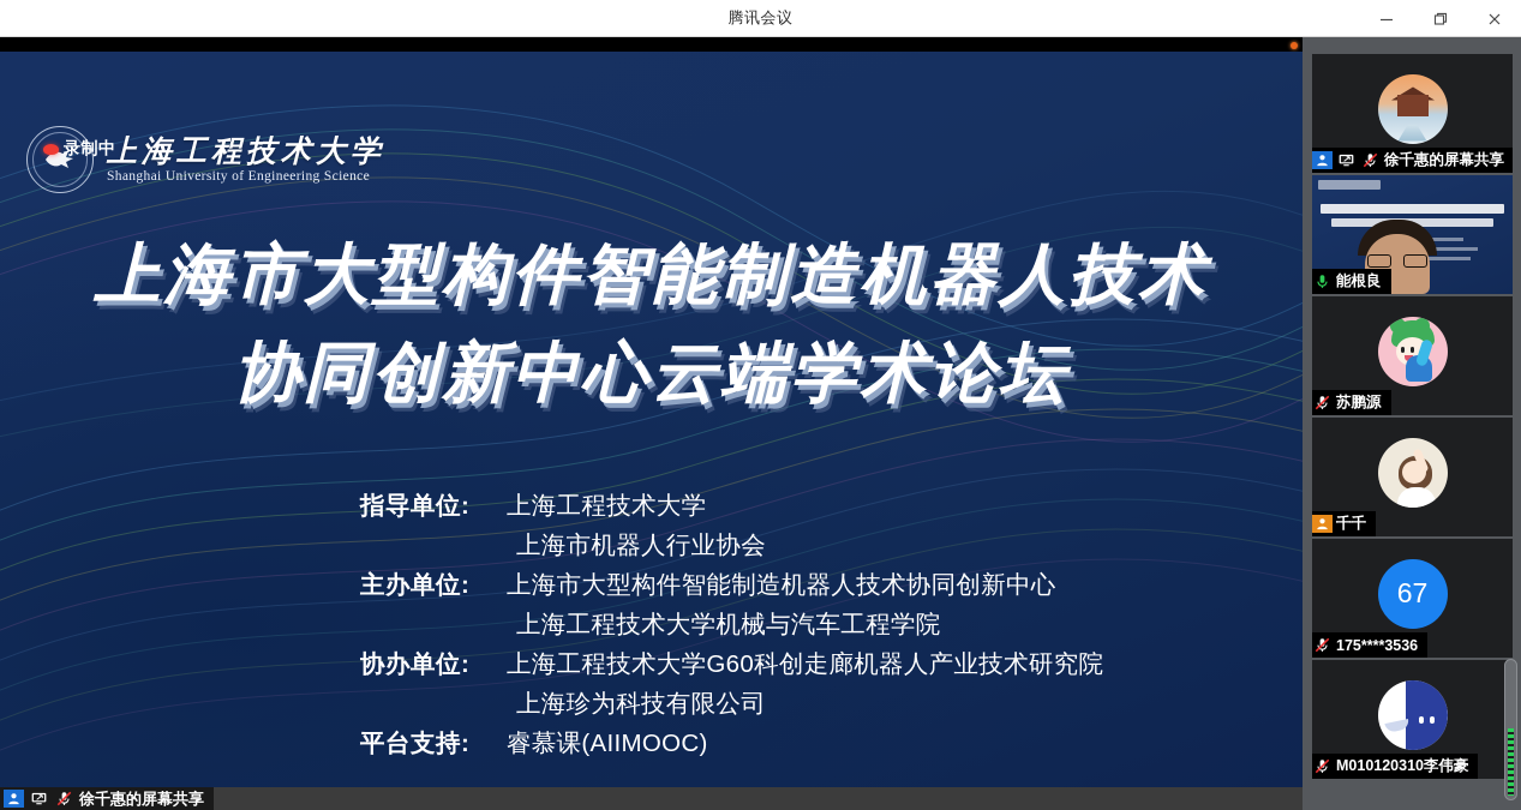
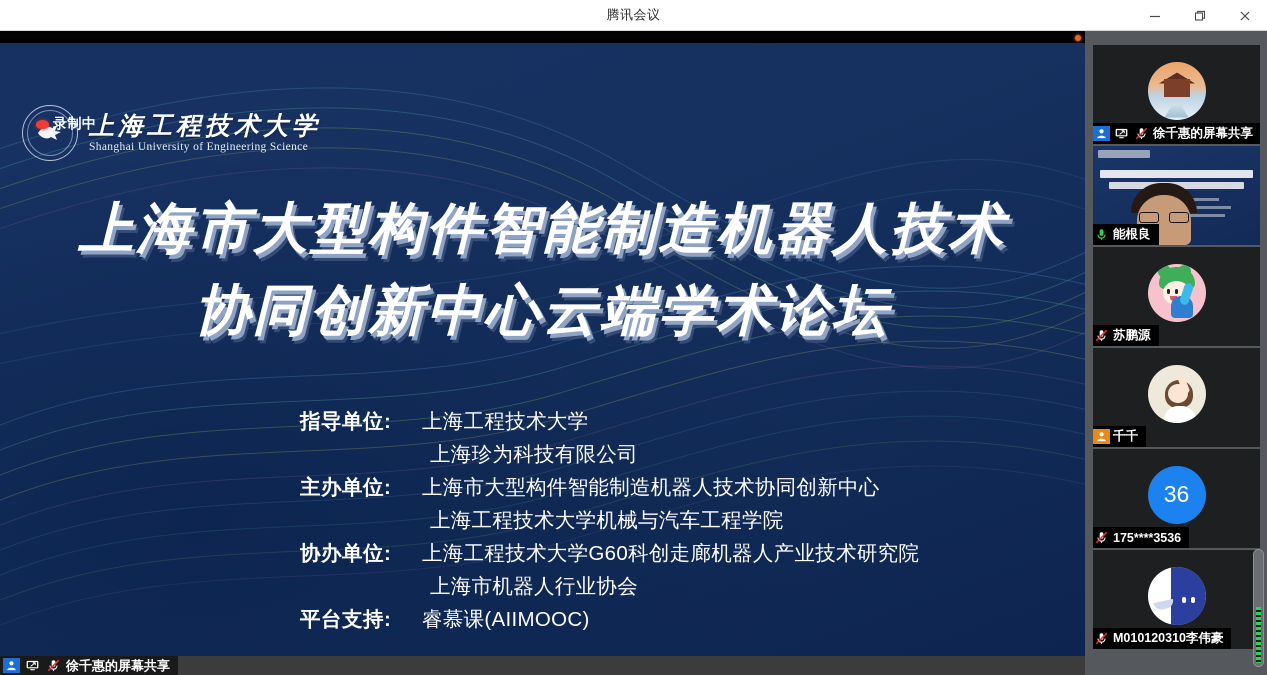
  腾讯会议
  上海工程技术大学
  Shanghai University of Engineering Science
  录制中
  上海市大型构件智能制造机器人技术
  协同创新中心云端学术论坛
  指导单位:
  上海工程技术大学
- 上海市机器人行业协会
+ 上海珍为科技有限公司
  主办单位:
  上海市大型构件智能制造机器人技术协同创新中心
  上海工程技术大学机械与汽车工程学院
  协办单位:
  上海工程技术大学G60科创走廊机器人产业技术研究院
- 上海珍为科技有限公司
+ 上海市机器人行业协会
  平台支持:
  睿慕课(AIIMOOC)
  徐千惠的屏幕共享
  徐千惠的屏幕共享
  能根良
  苏鹏源
  千千
- 67
+ 36
  175****3536
  M010120310李伟豪
